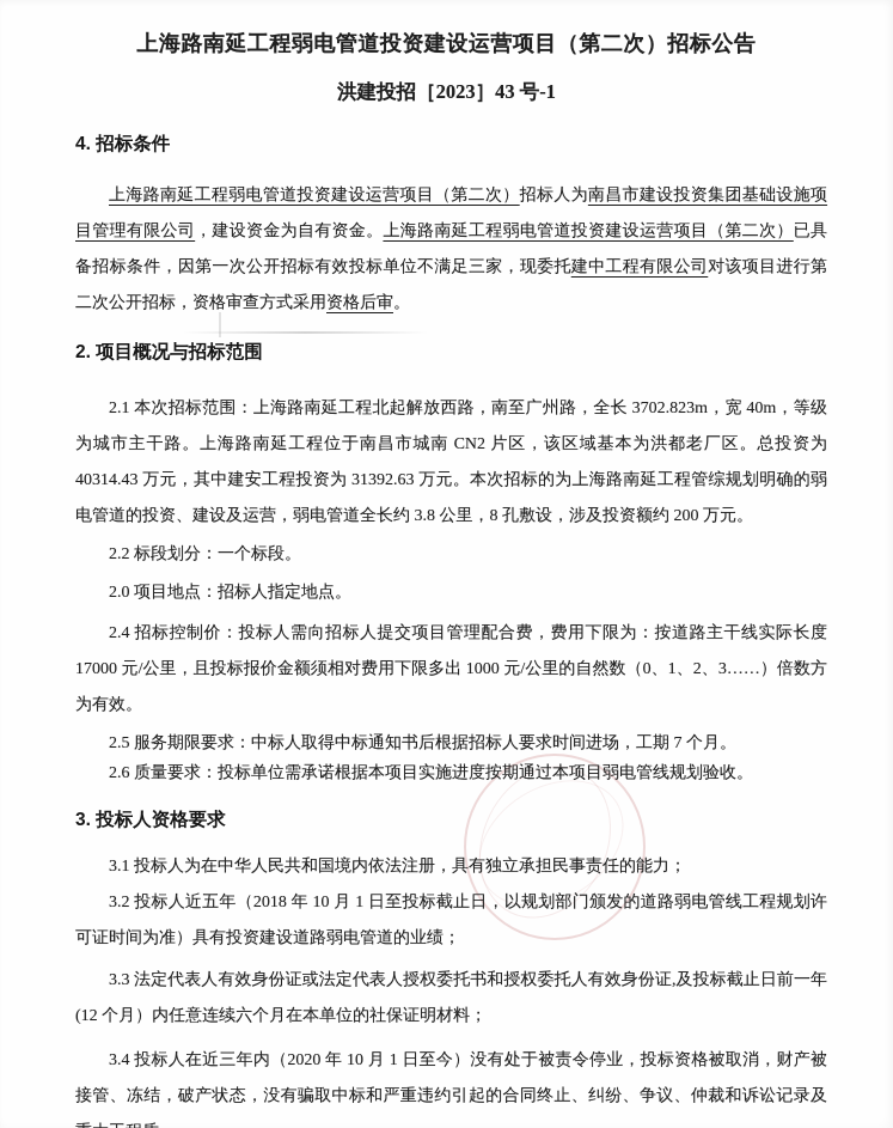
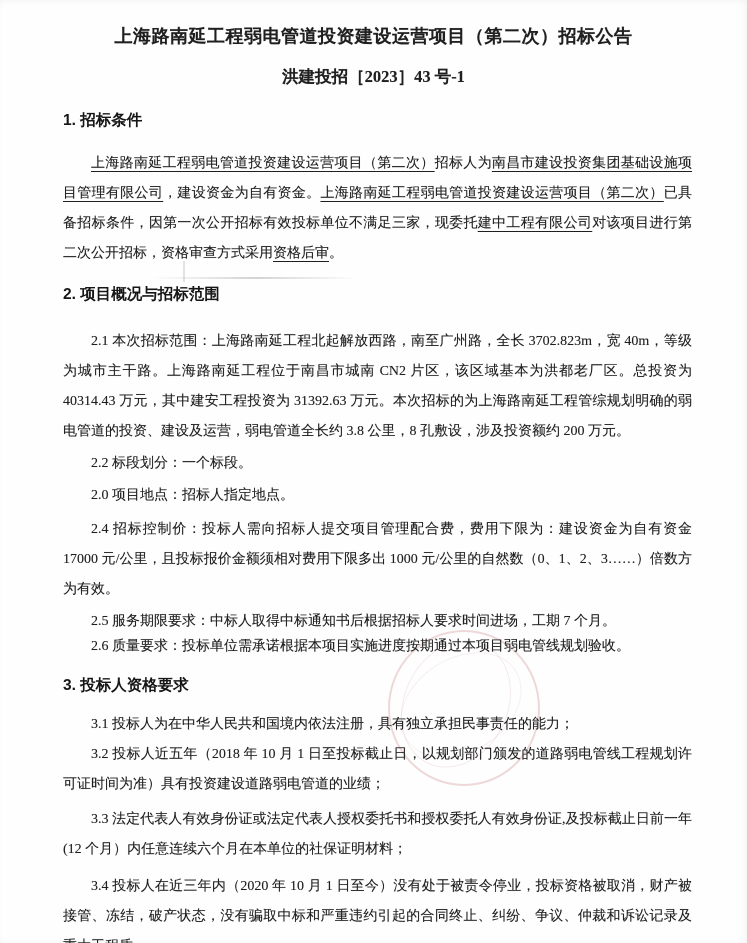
  上海路南延工程弱电管道投资建设运营项目（第二次）招标公告
  洪建投招［2023］43 号-1
- 4. 招标条件
+ 1. 招标条件
  上海路南延工程弱电管道投资建设运营项目（第二次）招标人为南昌市建设投资集团基础设施项目管理有限公司，建设资金为自有资金。上海路南延工程弱电管道投资建设运营项目（第二次）已具备招标条件，因第一次公开招标有效投标单位不满足三家，现委托建中工程有限公司对该项目进行第二次公开招标，资格审查方式采用资格后审。
  2. 项目概况与招标范围
  2.1 本次招标范围：上海路南延工程北起解放西路，南至广州路，全长 3702.823m，宽 40m，等级为城市主干路。上海路南延工程位于南昌市城南 CN2 片区，该区域基本为洪都老厂区。总投资为 40314.43 万元，其中建安工程投资为 31392.63 万元。本次招标的为上海路南延工程管综规划明确的弱电管道的投资、建设及运营，弱电管道全长约 3.8 公里，8 孔敷设，涉及投资额约 200 万元。
  2.2 标段划分：一个标段。
  2.0 项目地点：招标人指定地点。
- 2.4 招标控制价：投标人需向招标人提交项目管理配合费，费用下限为：按道路主干线实际长度 17000 元/公里，且投标报价金额须相对费用下限多出 1000 元/公里的自然数（0、1、2、3……）倍数方为有效。
+ 2.4 招标控制价：投标人需向招标人提交项目管理配合费，费用下限为：建设资金为自有资金 17000 元/公里，且投标报价金额须相对费用下限多出 1000 元/公里的自然数（0、1、2、3……）倍数方为有效。
  2.5 服务期限要求：中标人取得中标通知书后根据招标人要求时间进场，工期 7 个月。
  2.6 质量要求：投标单位需承诺根据本项目实施进度按期通过本项目弱电管线规划验收。
  3. 投标人资格要求
  3.1 投标人为在中华人民共和国境内依法注册，具有独立承担民事责任的能力；
  3.2 投标人近五年（2018 年 10 月 1 日至投标截止日，以规划部门颁发的道路弱电管线工程规划许可证时间为准）具有投资建设道路弱电管道的业绩；
  3.3 法定代表人有效身份证或法定代表人授权委托书和授权委托人有效身份证,及投标截止日前一年(12 个月）内任意连续六个月在本单位的社保证明材料；
  3.4 投标人在近三年内（2020 年 10 月 1 日至今）没有处于被责令停业，投标资格被取消，财产被接管、冻结，破产状态，没有骗取中标和严重违约引起的合同终止、纠纷、争议、仲裁和诉讼记录及
